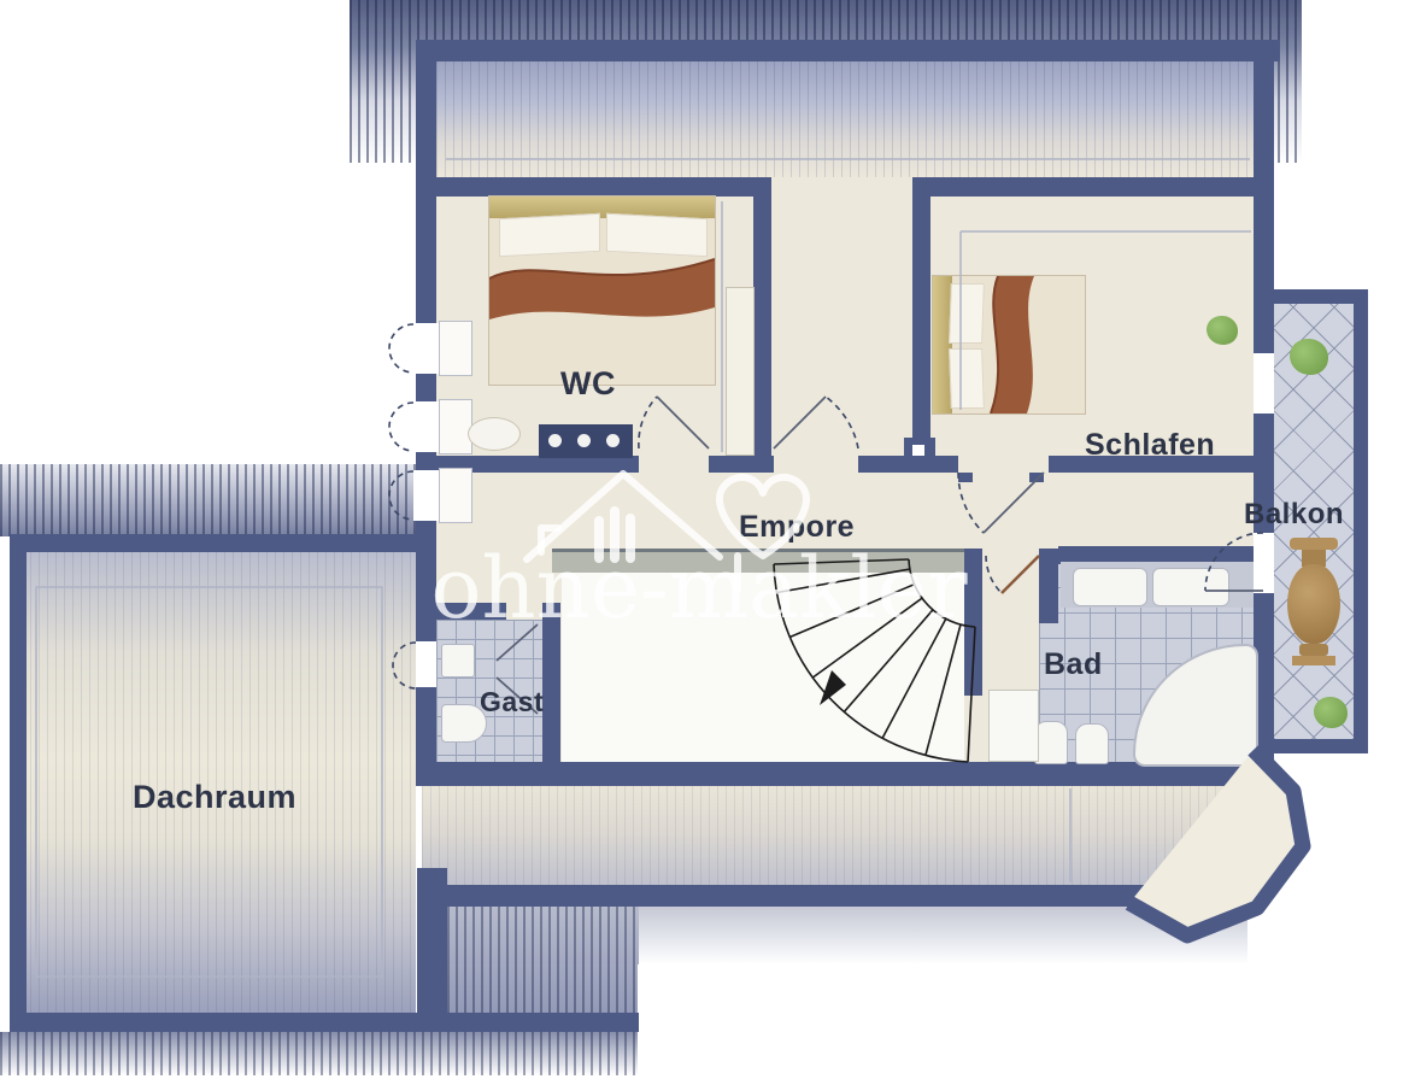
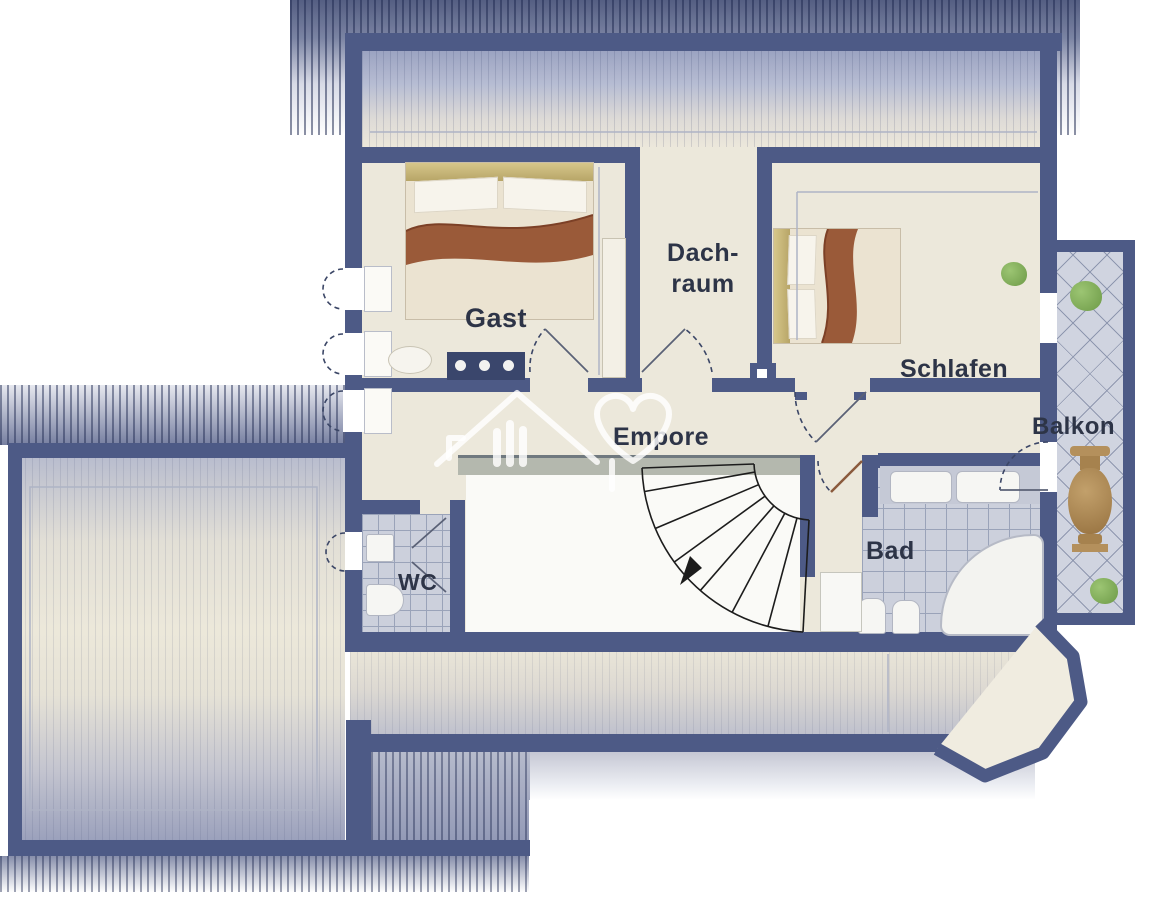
- WC
+ Gast
+ Dach-
+ raum
  Schlafen
  Balkon
  Empore
- Gast
+ WC
  Bad
- Dachraum
- ohne-makler
